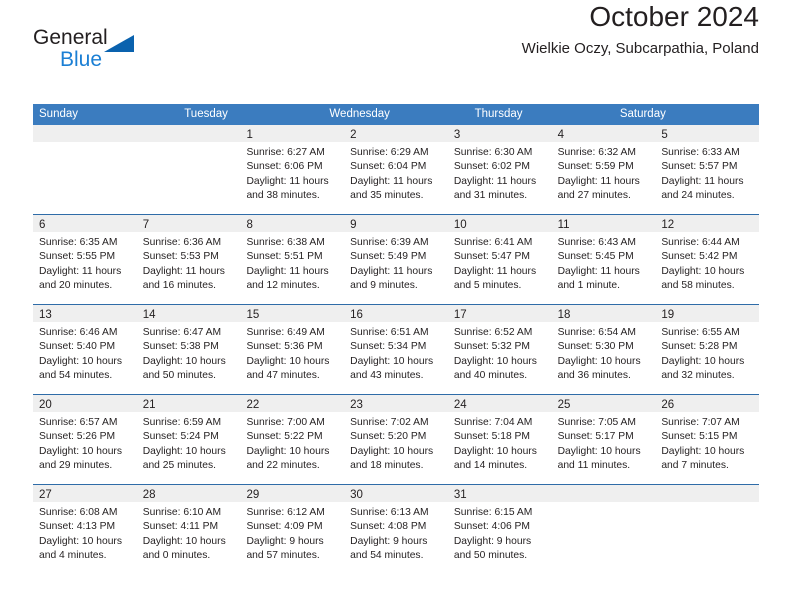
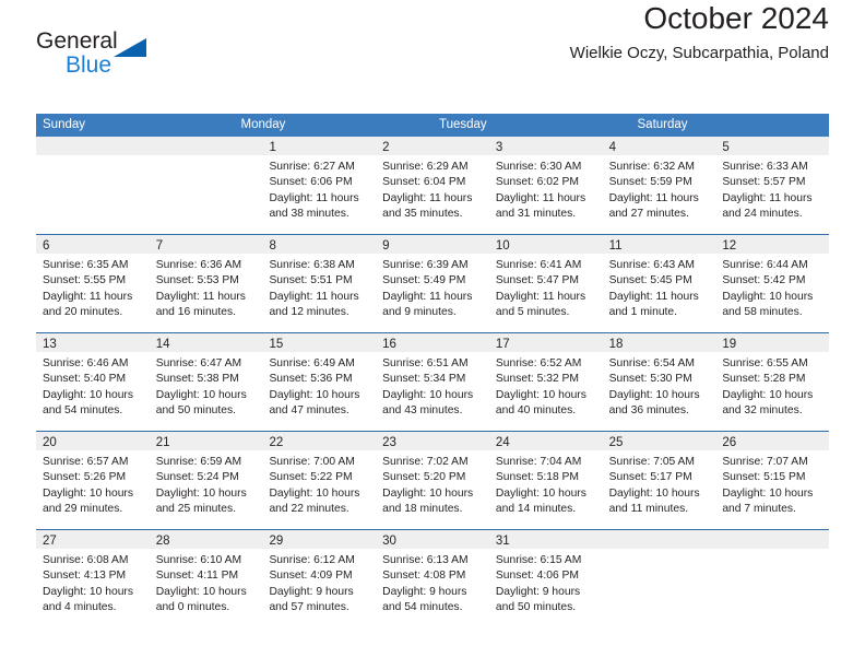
  General
  Blue
  October 2024
  Wielkie Oczy, Subcarpathia, Poland
  Sunday
+ Monday
  Tuesday
- Wednesday
- Thursday
  Saturday
  1
  Sunrise: 6:27 AM
  Sunset: 6:06 PM
  Daylight: 11 hours
  and 38 minutes.
  2
  Sunrise: 6:29 AM
  Sunset: 6:04 PM
  Daylight: 11 hours
  and 35 minutes.
  3
  Sunrise: 6:30 AM
  Sunset: 6:02 PM
  Daylight: 11 hours
  and 31 minutes.
  4
  Sunrise: 6:32 AM
  Sunset: 5:59 PM
  Daylight: 11 hours
  and 27 minutes.
  5
  Sunrise: 6:33 AM
  Sunset: 5:57 PM
  Daylight: 11 hours
  and 24 minutes.
  6
  Sunrise: 6:35 AM
  Sunset: 5:55 PM
  Daylight: 11 hours
  and 20 minutes.
  7
  Sunrise: 6:36 AM
  Sunset: 5:53 PM
  Daylight: 11 hours
  and 16 minutes.
  8
  Sunrise: 6:38 AM
  Sunset: 5:51 PM
  Daylight: 11 hours
  and 12 minutes.
  9
  Sunrise: 6:39 AM
  Sunset: 5:49 PM
  Daylight: 11 hours
  and 9 minutes.
  10
  Sunrise: 6:41 AM
  Sunset: 5:47 PM
  Daylight: 11 hours
  and 5 minutes.
  11
  Sunrise: 6:43 AM
  Sunset: 5:45 PM
  Daylight: 11 hours
  and 1 minute.
  12
  Sunrise: 6:44 AM
  Sunset: 5:42 PM
  Daylight: 10 hours
  and 58 minutes.
  13
  Sunrise: 6:46 AM
  Sunset: 5:40 PM
  Daylight: 10 hours
  and 54 minutes.
  14
  Sunrise: 6:47 AM
  Sunset: 5:38 PM
  Daylight: 10 hours
  and 50 minutes.
  15
  Sunrise: 6:49 AM
  Sunset: 5:36 PM
  Daylight: 10 hours
  and 47 minutes.
  16
  Sunrise: 6:51 AM
  Sunset: 5:34 PM
  Daylight: 10 hours
  and 43 minutes.
  17
  Sunrise: 6:52 AM
  Sunset: 5:32 PM
  Daylight: 10 hours
  and 40 minutes.
  18
  Sunrise: 6:54 AM
  Sunset: 5:30 PM
  Daylight: 10 hours
  and 36 minutes.
  19
  Sunrise: 6:55 AM
  Sunset: 5:28 PM
  Daylight: 10 hours
  and 32 minutes.
  20
  Sunrise: 6:57 AM
  Sunset: 5:26 PM
  Daylight: 10 hours
  and 29 minutes.
  21
  Sunrise: 6:59 AM
  Sunset: 5:24 PM
  Daylight: 10 hours
  and 25 minutes.
  22
  Sunrise: 7:00 AM
  Sunset: 5:22 PM
  Daylight: 10 hours
  and 22 minutes.
  23
  Sunrise: 7:02 AM
  Sunset: 5:20 PM
  Daylight: 10 hours
  and 18 minutes.
  24
  Sunrise: 7:04 AM
  Sunset: 5:18 PM
  Daylight: 10 hours
  and 14 minutes.
  25
  Sunrise: 7:05 AM
  Sunset: 5:17 PM
  Daylight: 10 hours
  and 11 minutes.
  26
  Sunrise: 7:07 AM
  Sunset: 5:15 PM
  Daylight: 10 hours
  and 7 minutes.
  27
  Sunrise: 6:08 AM
  Sunset: 4:13 PM
  Daylight: 10 hours
  and 4 minutes.
  28
  Sunrise: 6:10 AM
  Sunset: 4:11 PM
  Daylight: 10 hours
  and 0 minutes.
  29
  Sunrise: 6:12 AM
  Sunset: 4:09 PM
  Daylight: 9 hours
  and 57 minutes.
  30
  Sunrise: 6:13 AM
  Sunset: 4:08 PM
  Daylight: 9 hours
  and 54 minutes.
  31
  Sunrise: 6:15 AM
  Sunset: 4:06 PM
  Daylight: 9 hours
  and 50 minutes.
